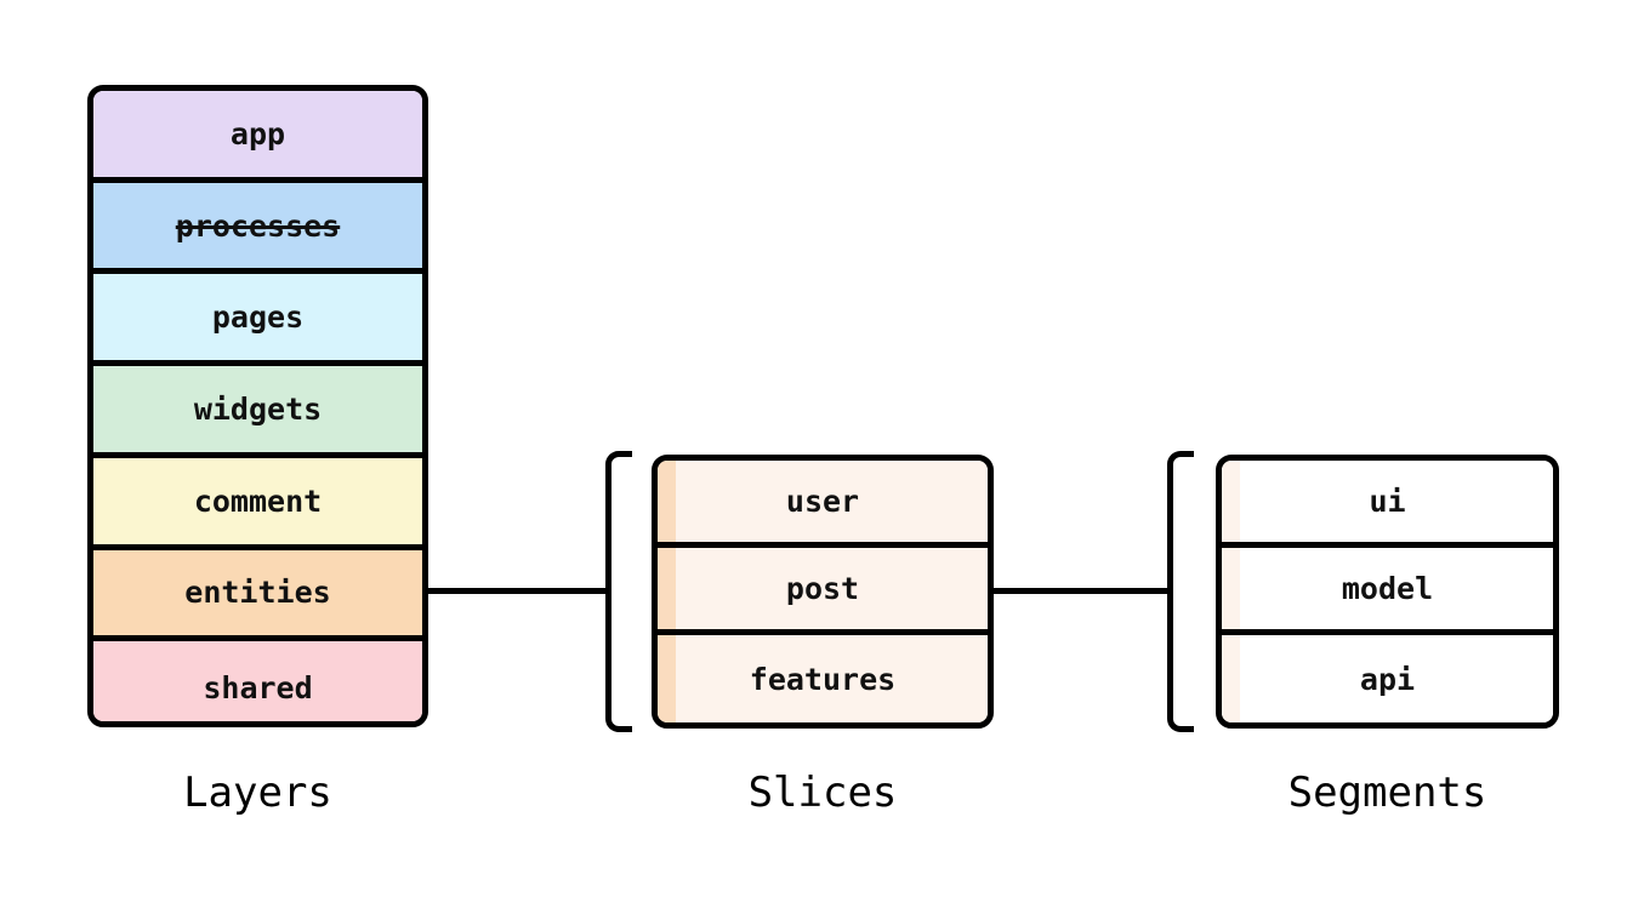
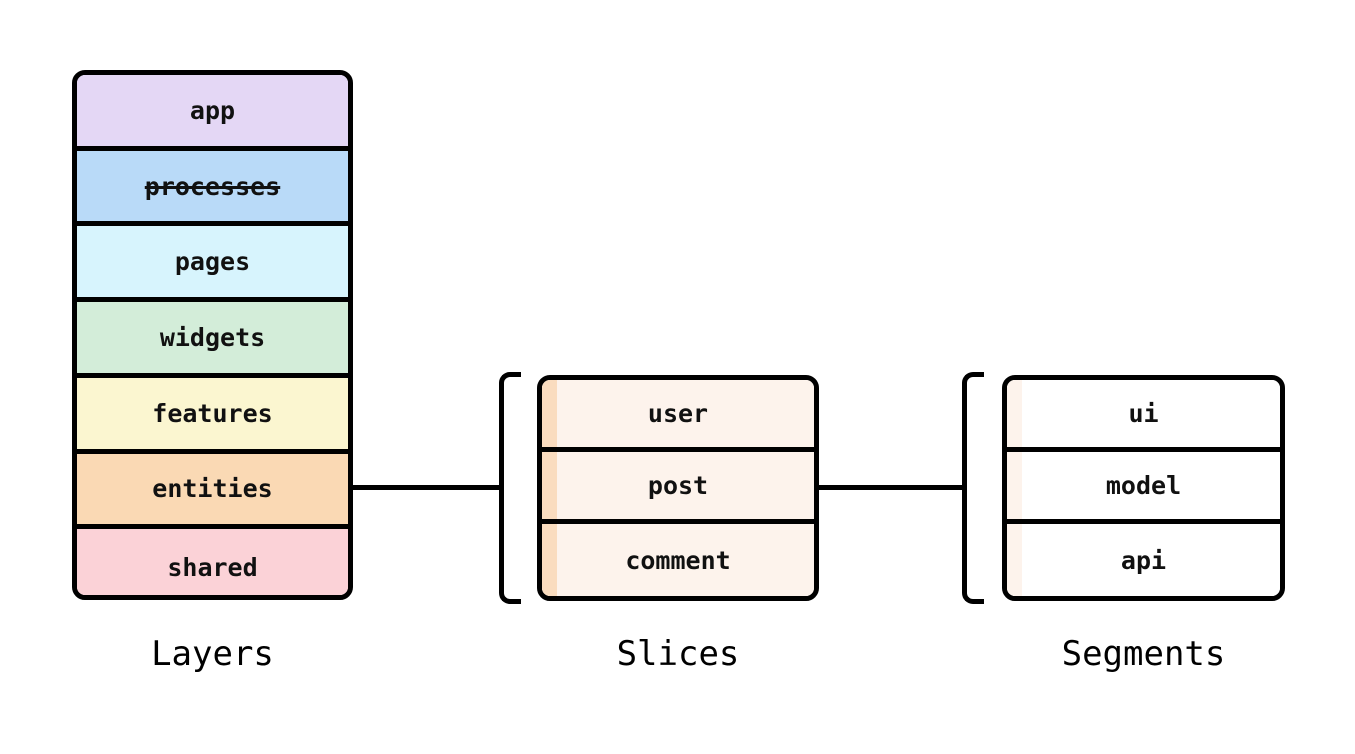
  app
  processes
  pages
  widgets
- comment
+ features
  entities
  shared
  user
  post
- features
+ comment
  ui
  model
  api
  Layers
  Slices
  Segments
